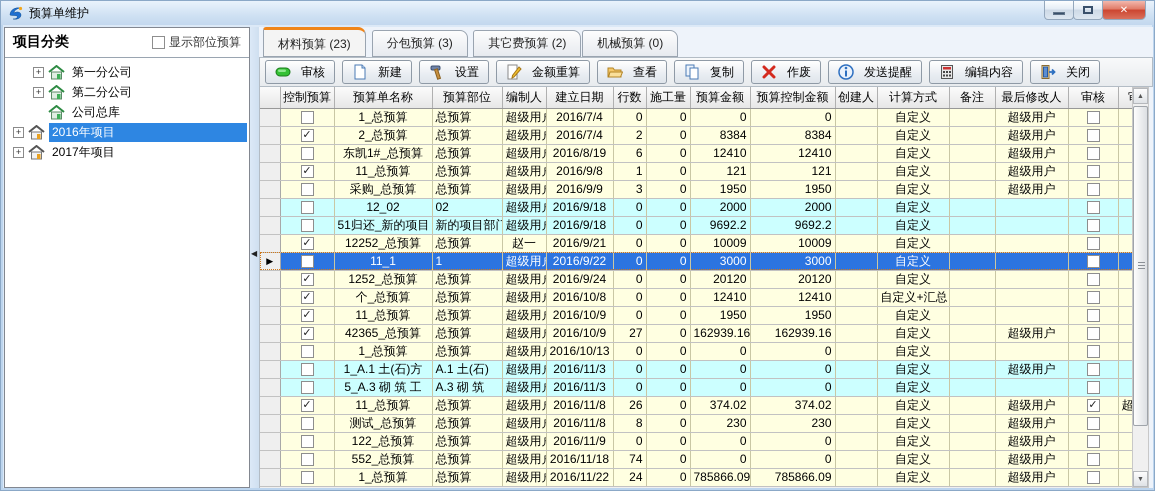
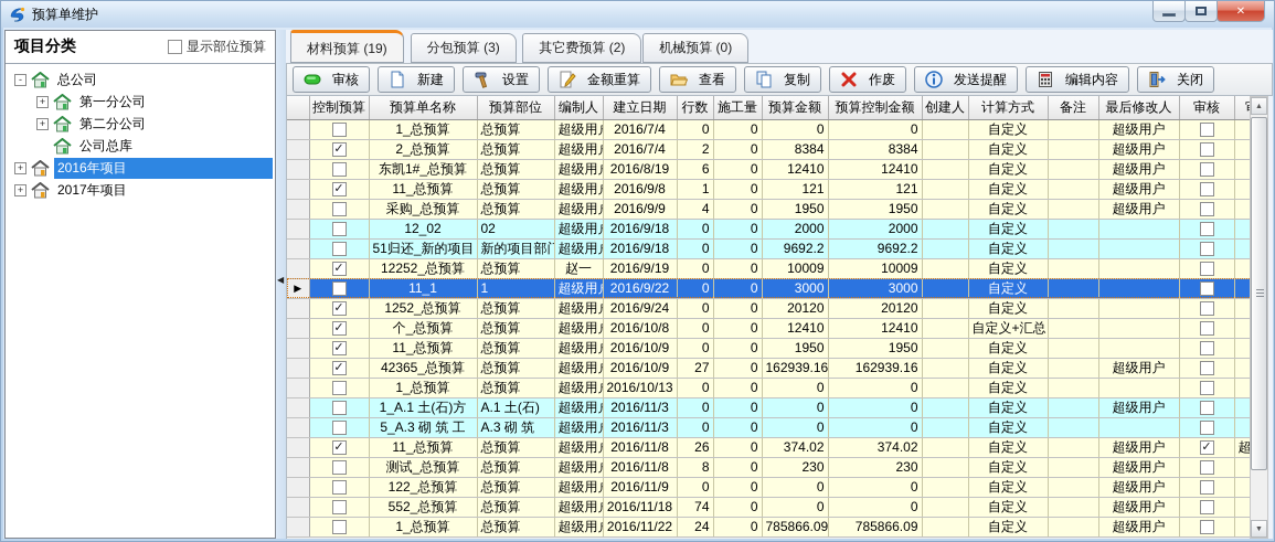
  预算单维护
  ✕
  项目分类
  显示部位预算
+ -
+ 总公司
  +
  第一分公司
  +
  第二分公司
  公司总库
  +
  2016年项目
  +
  2017年项目
  ◀
- 材料预算 (23)
+ 材料预算 (19)
  分包预算 (3)
  其它费预算 (2)
  机械预算 (0)
  审核
  新建
  设置
  金额重算
  查看
  复制
  作废
  发送提醒
  编辑内容
  关闭
  	控制预算	预算单名称	预算部位	编制人	建立日期	行数	施工量	预算金额	预算控制金额	创建人	计算方式	备注	最后修改人	审核
  		1_总预算	总预算	超级用	2016/7/4	0	0	0	0		自定义		超级用户
  	✓	2_总预算	总预算	超级用	2016/7/4	2	0	8384	8384		自定义		超级用户
  		东凯1#_总预算	总预算	超级用	2016/8/19	6	0	12410	12410		自定义		超级用户
  	✓	11_总预算	总预算	超级用	2016/9/8	1	0	121	121		自定义		超级用户
- 		采购_总预算	总预算	超级用	2016/9/9	3	0	1950	1950		自定义		超级用户
+ 		采购_总预算	总预算	超级用	2016/9/9	4	0	1950	1950		自定义		超级用户
  		12_02	02	超级用	2016/9/18	0	0	2000	2000		自定义
  		51归还_新的项目	新的项目部	超级用	2016/9/18	0	0	9692.2	9692.2		自定义
- 	✓	12252_总预算	总预算	赵一	2016/9/21	0	0	10009	10009		自定义
+ 	✓	12252_总预算	总预算	赵一	2016/9/19	0	0	10009	10009		自定义
  ▶		11_1	1	超级用	2016/9/22	0	0	3000	3000		自定义
  	✓	1252_总预算	总预算	超级用	2016/9/24	0	0	20120	20120		自定义
  	✓	个_总预算	总预算	超级用	2016/10/8	0	0	12410	12410		自定义+汇总
  	✓	11_总预算	总预算	超级用	2016/10/9	0	0	1950	1950		自定义
  	✓	42365_总预算	总预算	超级用	2016/10/9	27	0	162939.16	162939.16		自定义		超级用户
  		1_总预算	总预算	超级用	2016/10/13	0	0	0	0		自定义
  		1_A.1 土(石)方	A.1 土(石)	超级用	2016/11/3	0	0	0	0		自定义		超级用户
  		5_A.3 砌 筑 工	A.3 砌 筑	超级用	2016/11/3	0	0	0	0		自定义
  	✓	11_总预算	总预算	超级用	2016/11/8	26	0	374.02	374.02		自定义		超级用户	✓	超
  		测试_总预算	总预算	超级用	2016/11/8	8	0	230	230		自定义		超级用户
  		122_总预算	总预算	超级用	2016/11/9	0	0	0	0		自定义		超级用户
  		552_总预算	总预算	超级用	2016/11/18	74	0	0	0		自定义		超级用户
  		1_总预算	总预算	超级用	2016/11/22	24	0	785866.09	785866.09		自定义		超级用户
